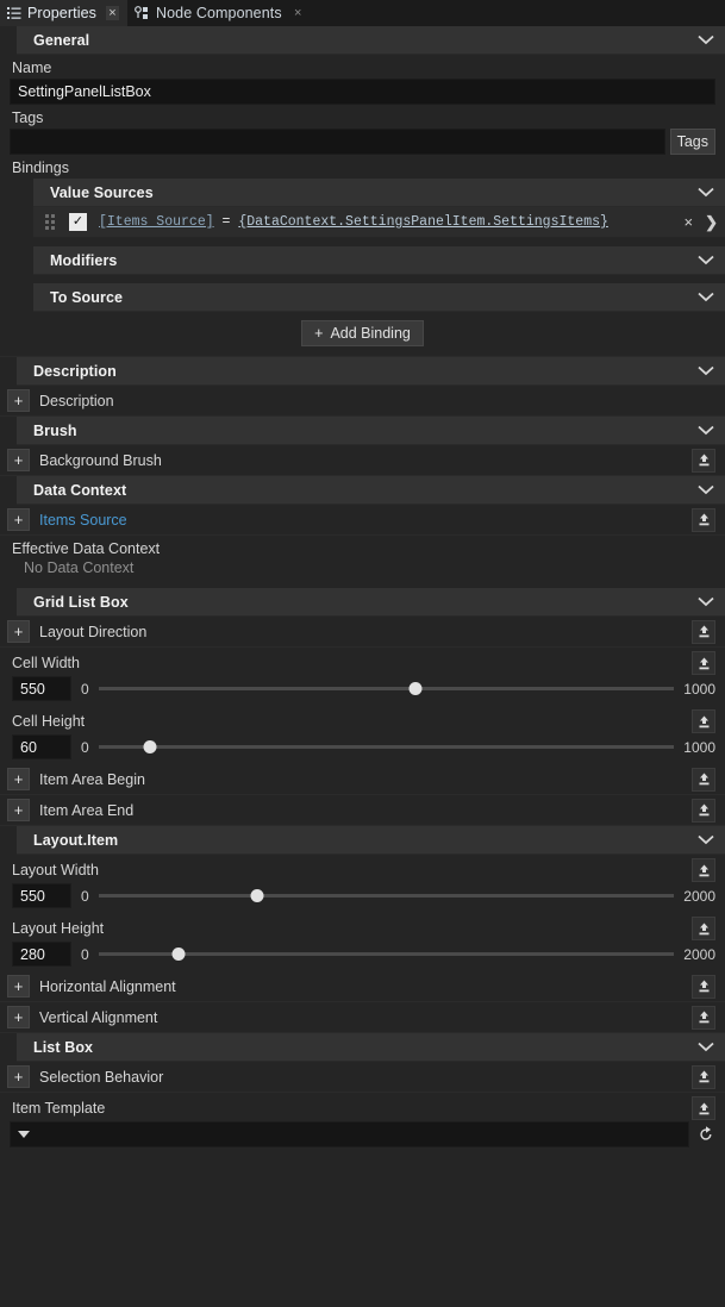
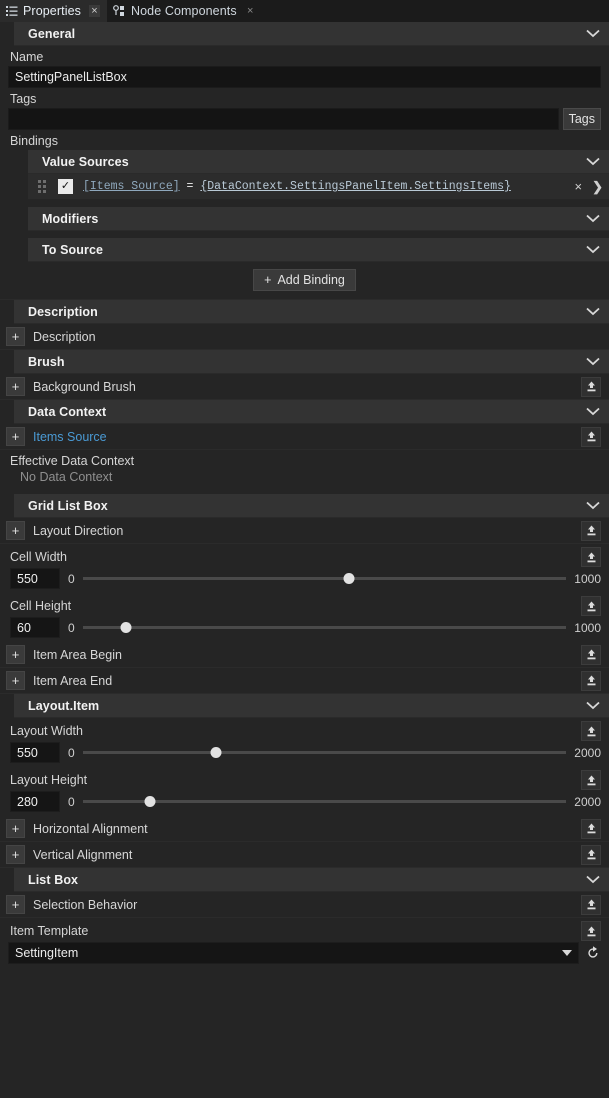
  Properties
  ×
  Node Components
  ×
  General
  Name
  SettingPanelListBox
  Tags
  Tags
  Bindings
  Value Sources
  ✓
  [Items Source] = {DataContext.SettingsPanelItem.SettingsItems}
  ×
  ❯
  Modifiers
  To Source
  +
  Add Binding
  Description
  +
  Description
  Brush
  +
  Background Brush
  Data Context
  +
  Items Source
  Effective Data Context
  No Data Context
  Grid List Box
  +
  Layout Direction
  Cell Width
  550
  0
  1000
  Cell Height
  60
  0
  1000
  +
  Item Area Begin
  +
  Item Area End
  Layout.Item
  Layout Width
  550
  0
  2000
  Layout Height
  280
  0
  2000
  +
  Horizontal Alignment
  +
  Vertical Alignment
  List Box
  +
  Selection Behavior
  Item Template
+ SettingItem
